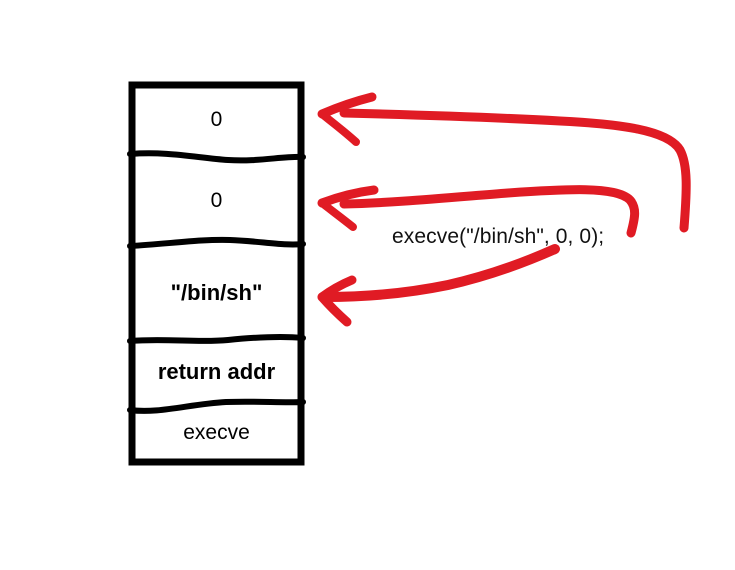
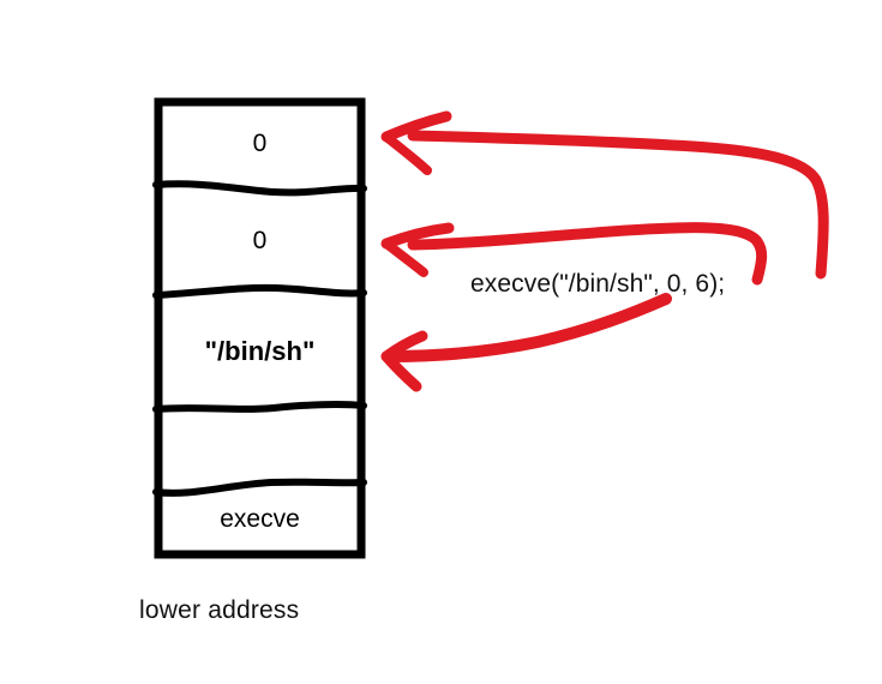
  0
  0
  "/bin/sh"
- return addr
  execve
- execve("/bin/sh", 0, 0);
+ execve("/bin/sh", 0, 6);
+ lower address
